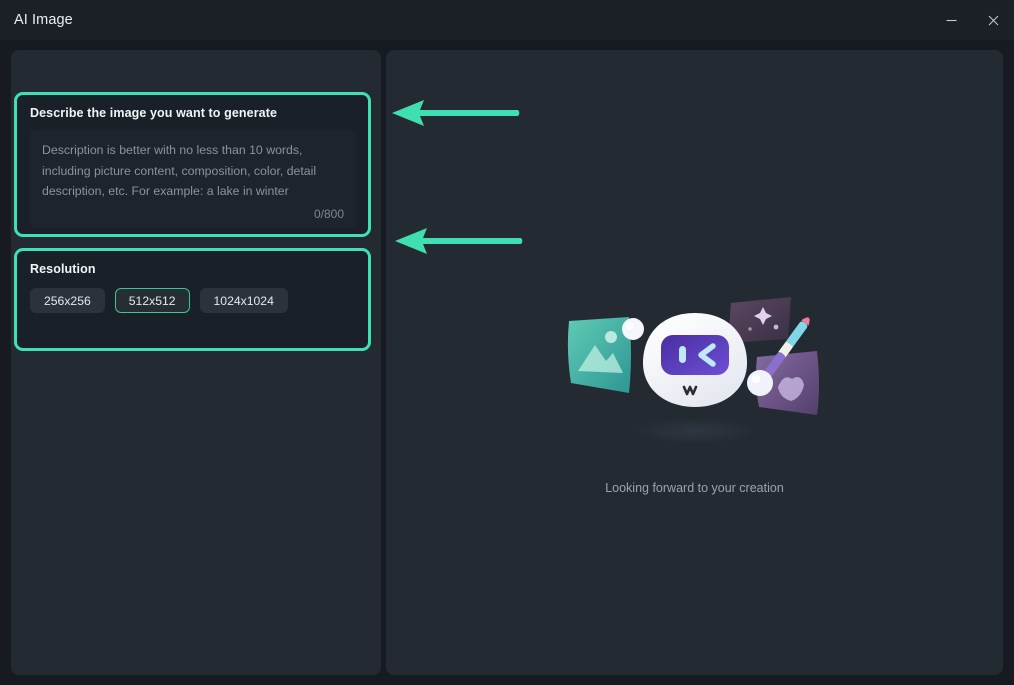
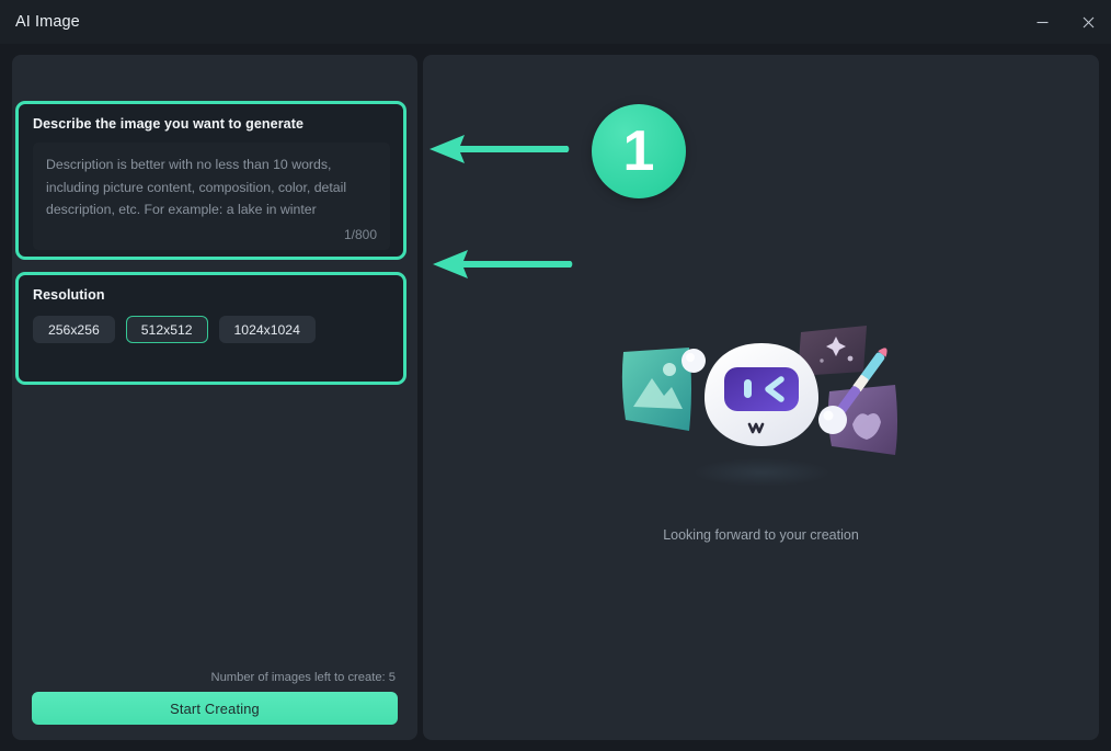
  AI Image
  Describe the image you want to generate
  Description is better with no less than 10 words, including picture content, composition, color, detail description, etc. For example: a lake in winter
- 0/800
+ 1/800
  Resolution
  256x256
  512x512
  1024x1024
+ Number of images left to create: 5
+ Start Creating
+ 1
  Looking forward to your creation
